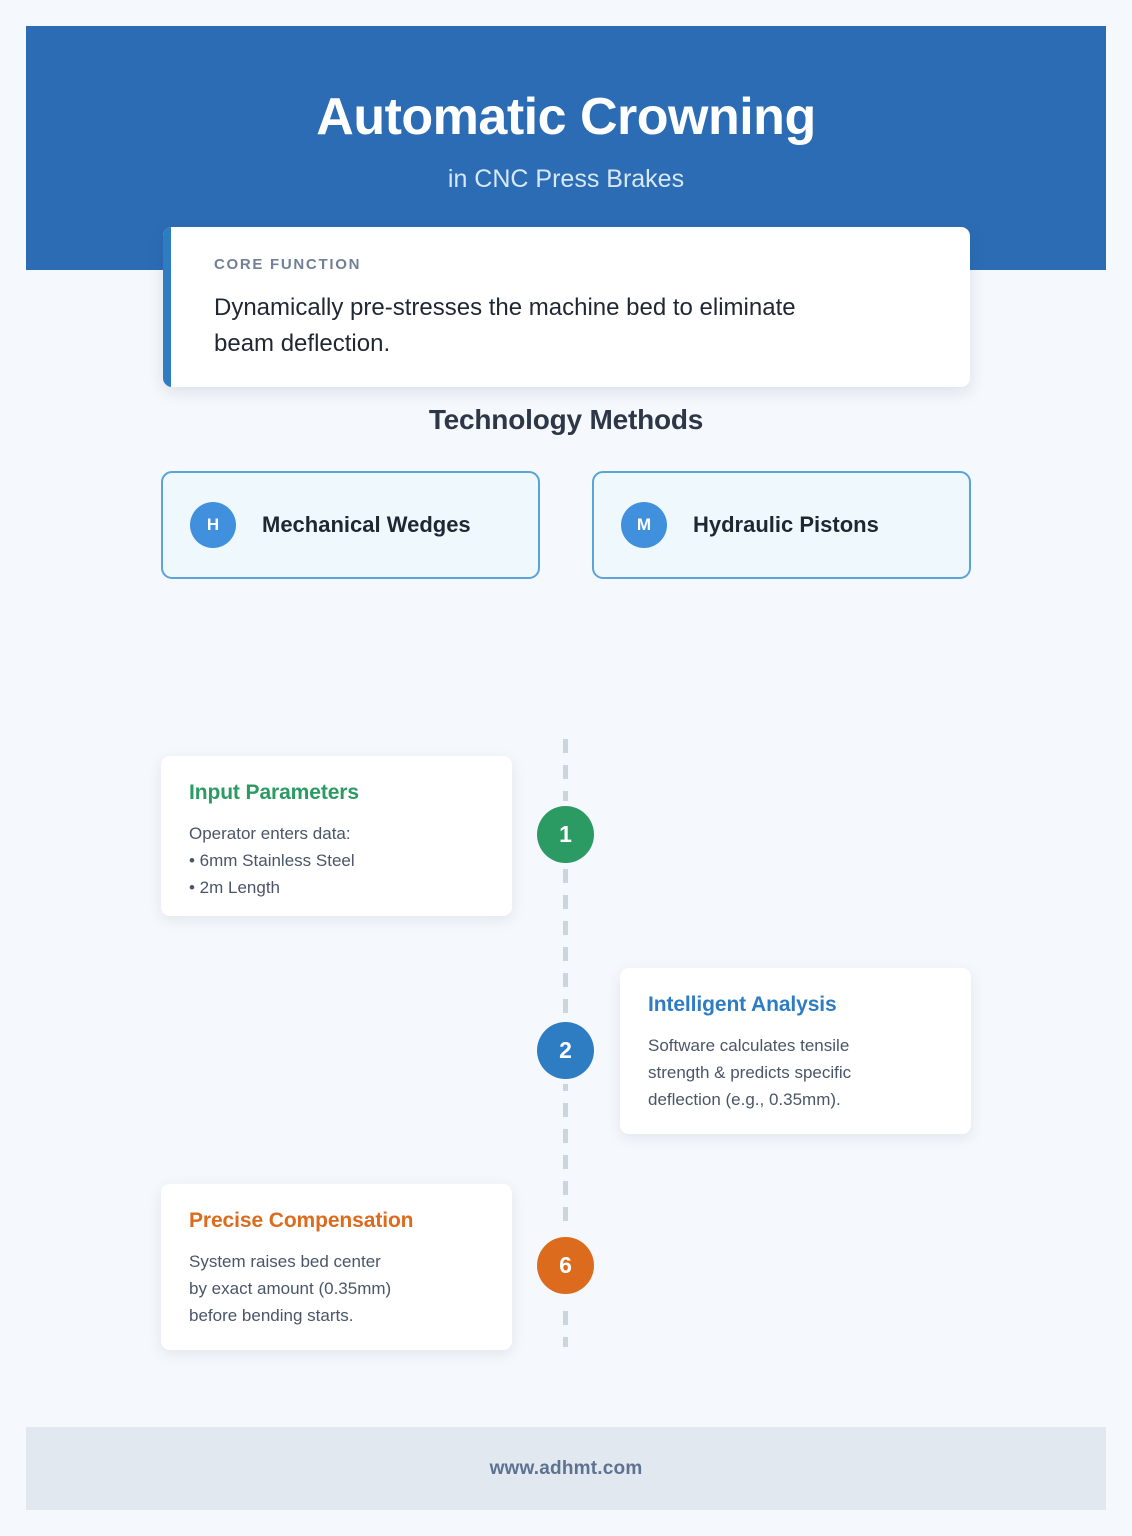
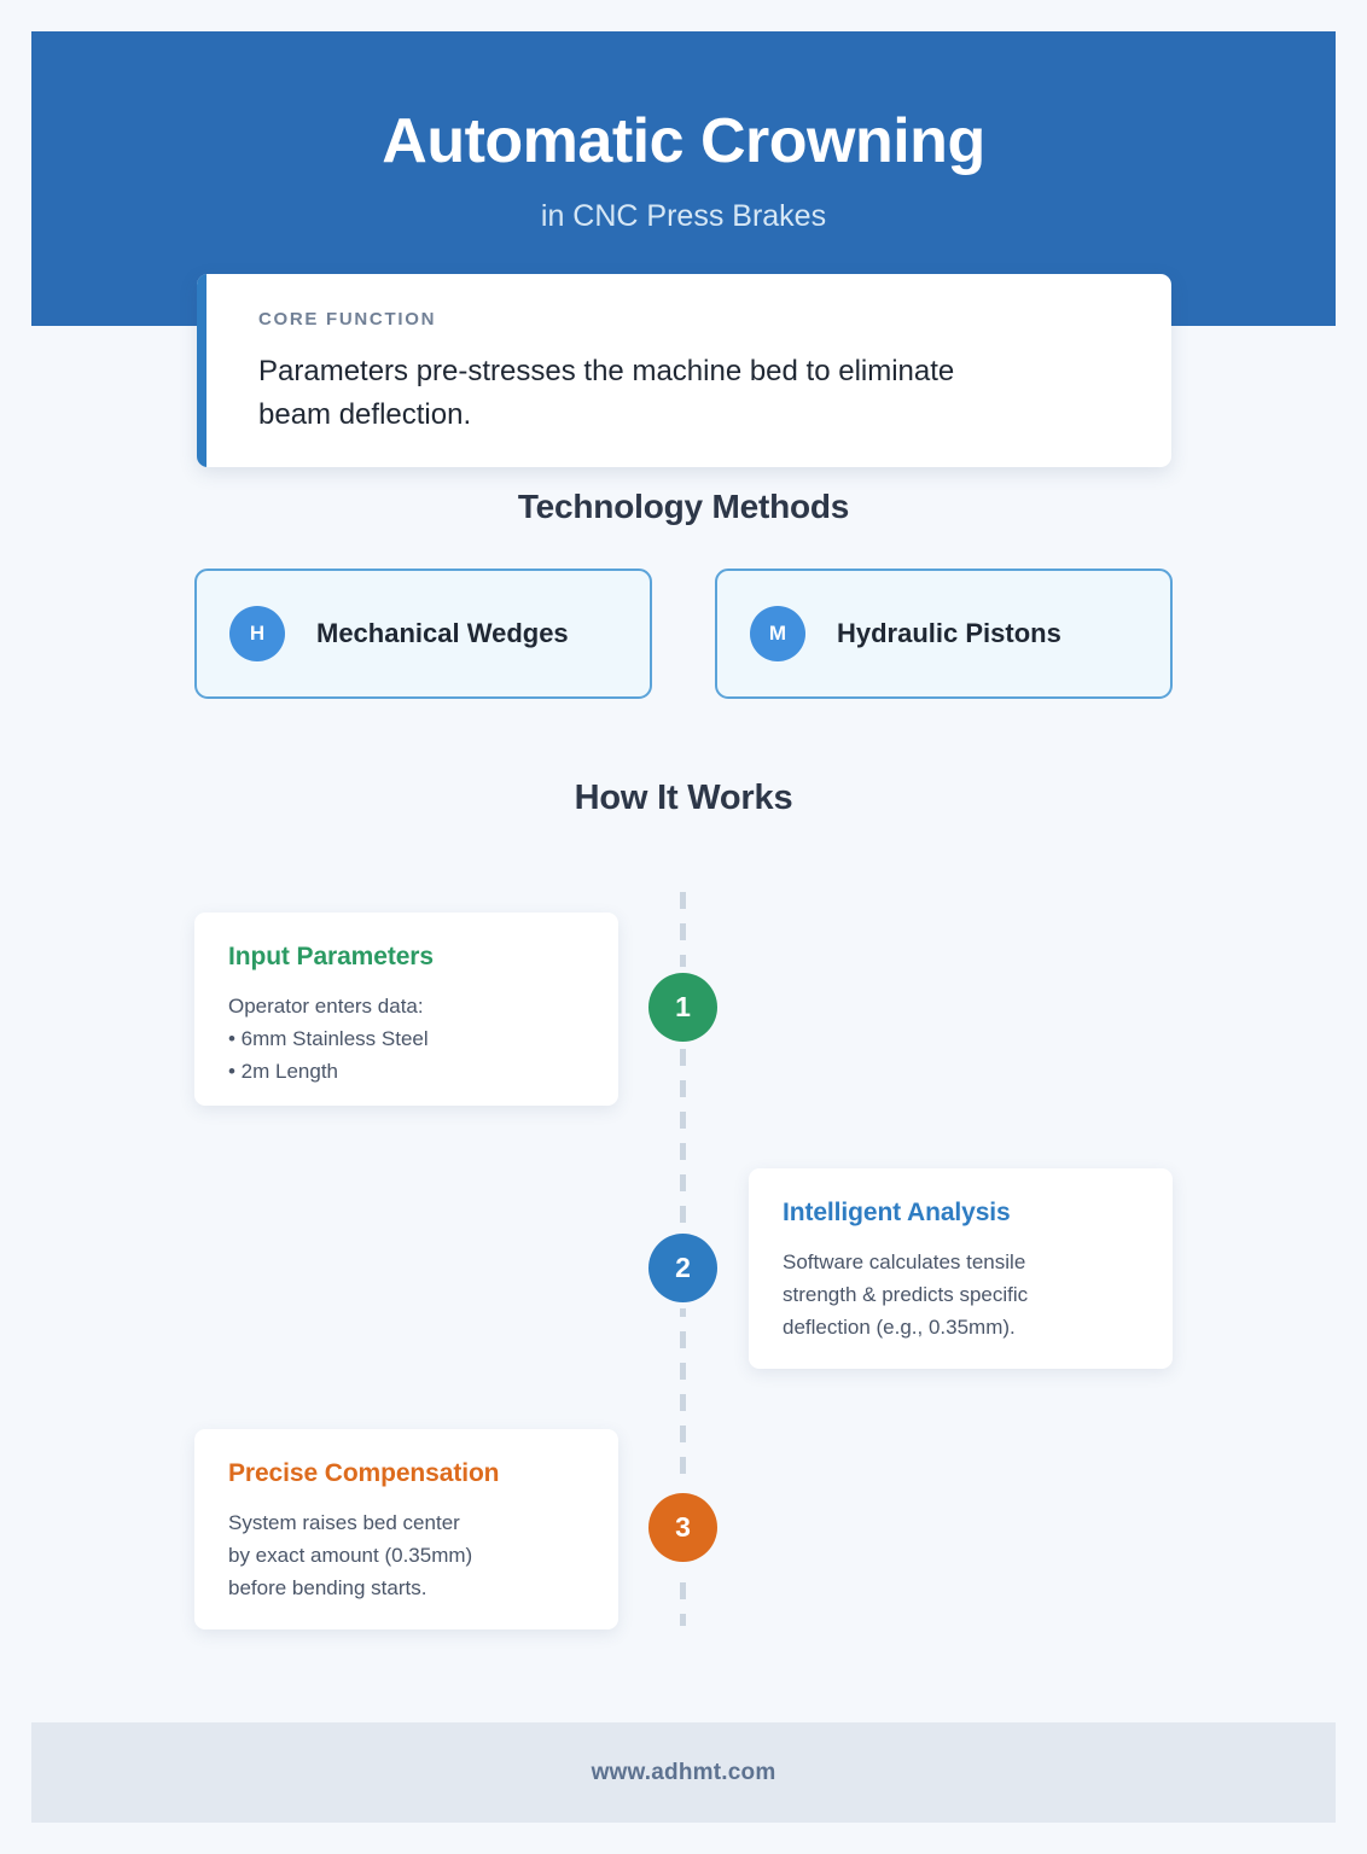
  Automatic Crowning
  in CNC Press Brakes
  CORE FUNCTION
- Dynamically pre-stresses the machine bed to eliminate beam deflection.
+ Parameters pre-stresses the machine bed to eliminate beam deflection.
  Technology Methods
  H
  Mechanical Wedges
  M
  Hydraulic Pistons
+ How It Works
  1
  2
- 6
+ 3
  Input Parameters
  Operator enters data:
  • 6mm Stainless Steel
  • 2m Length
  Intelligent Analysis
  Software calculates tensile
  strength & predicts specific
  deflection (e.g., 0.35mm).
  Precise Compensation
  System raises bed center
  by exact amount (0.35mm)
  before bending starts.
  www.adhmt.com
